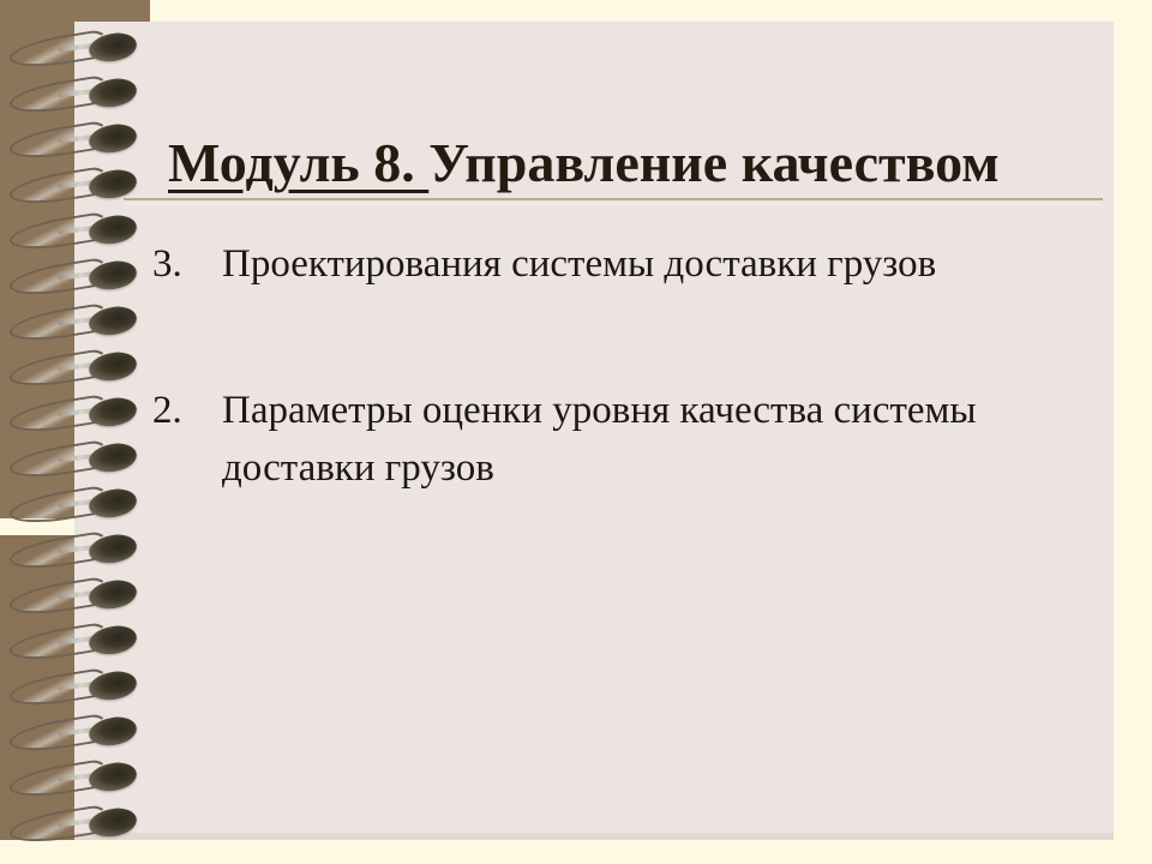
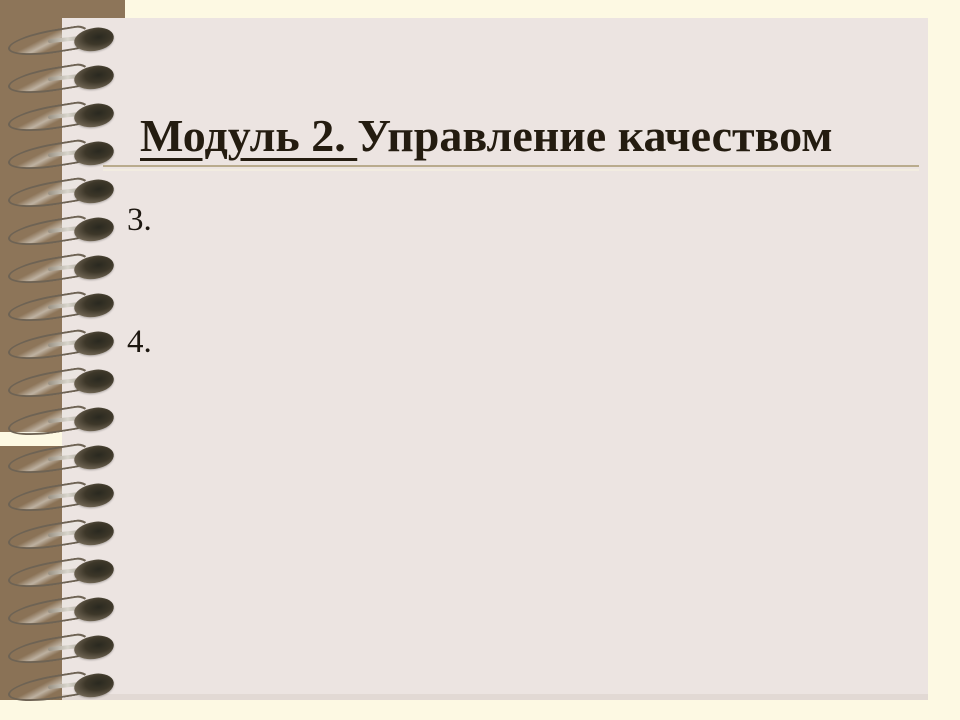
- Модуль 8. Управление качеством
+ Модуль 2. Управление качеством
  3.
- Проектирования системы доставки грузов
- 2.
+ 4.
- Параметры оценки уровня качества системы доставки грузов
